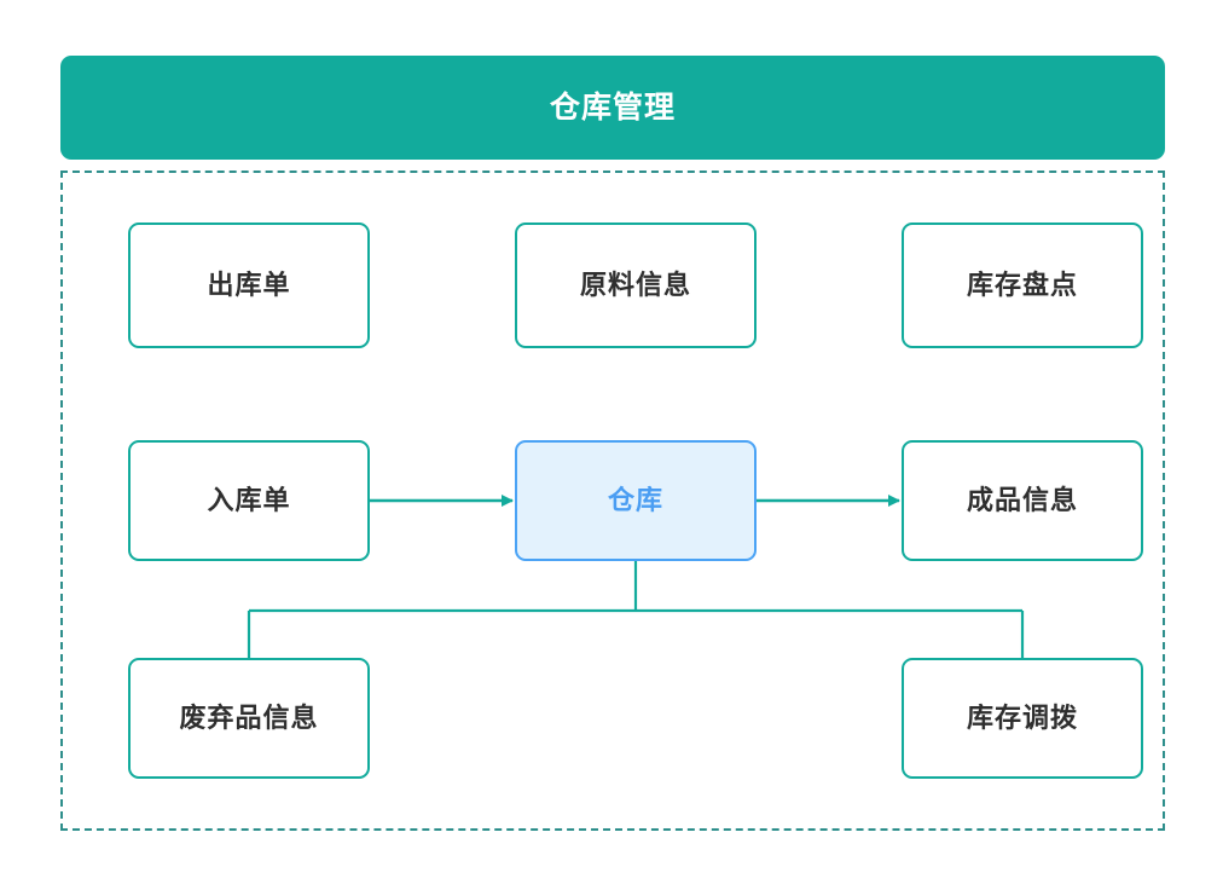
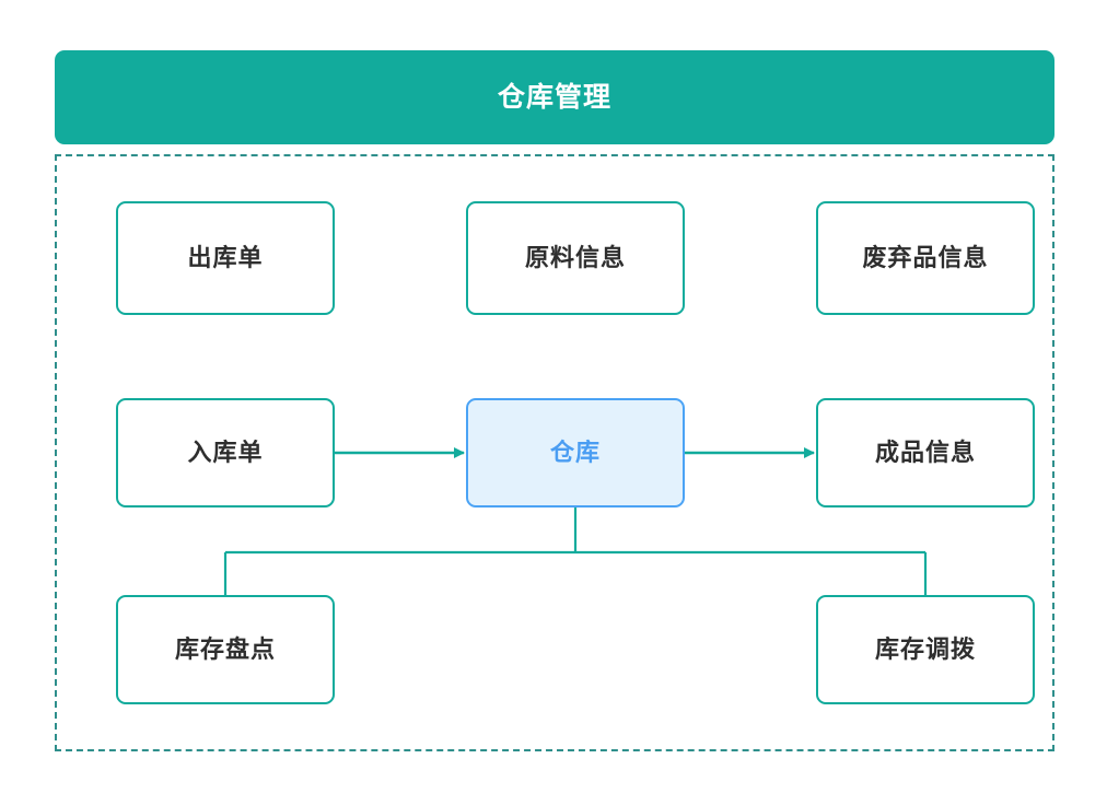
  仓库管理
  出库单
  原料信息
- 库存盘点
+ 废弃品信息
  入库单
  仓库
  成品信息
- 废弃品信息
+ 库存盘点
  库存调拨
